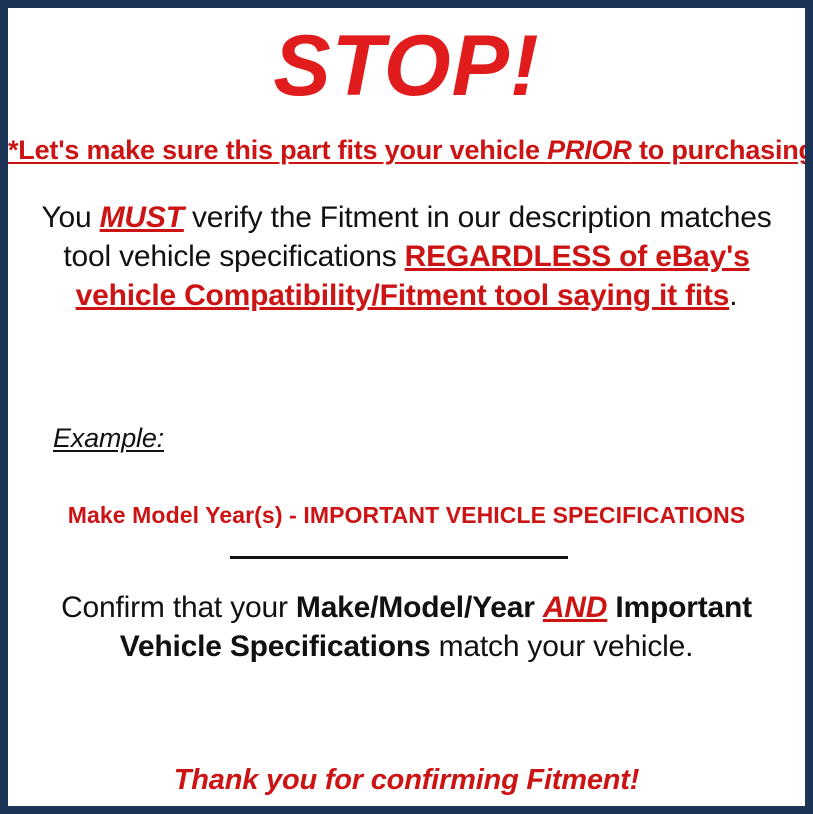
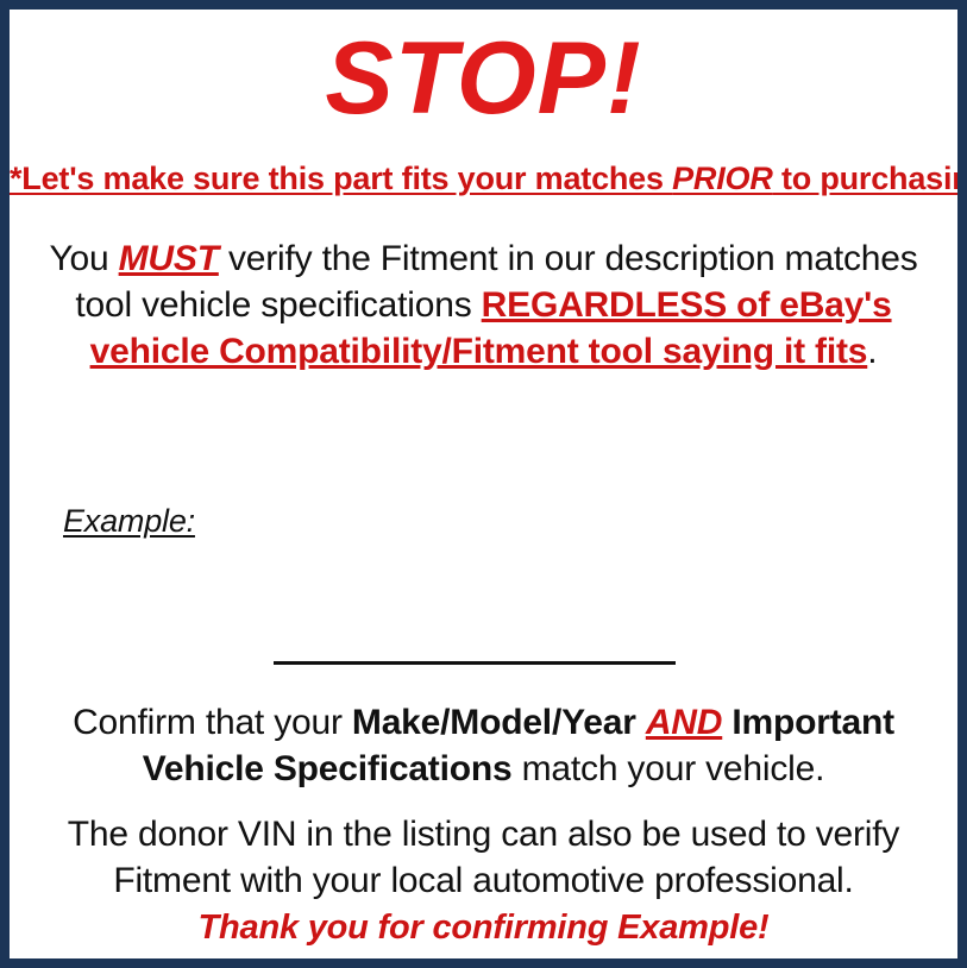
  STOP!
- *Let's make sure this part fits your vehicle PRIOR to purchasin
+ *Let's make sure this part fits your matches PRIOR to purchasi
  You MUST verify the Fitment in our description matches tool vehicle specifications REGARDLESS of eBay's vehicle Compatibility/Fitment tool saying it fits.
  Example:
- Make Model Year(s) - IMPORTANT VEHICLE SPECIFICATIONS
  Confirm that your Make/Model/Year AND Important Vehicle Specifications match your vehicle.
+ The donor VIN in the listing can also be used to verify Fitment with your local automotive professional.
- Thank you for confirming Fitment!
+ Thank you for confirming Example!
